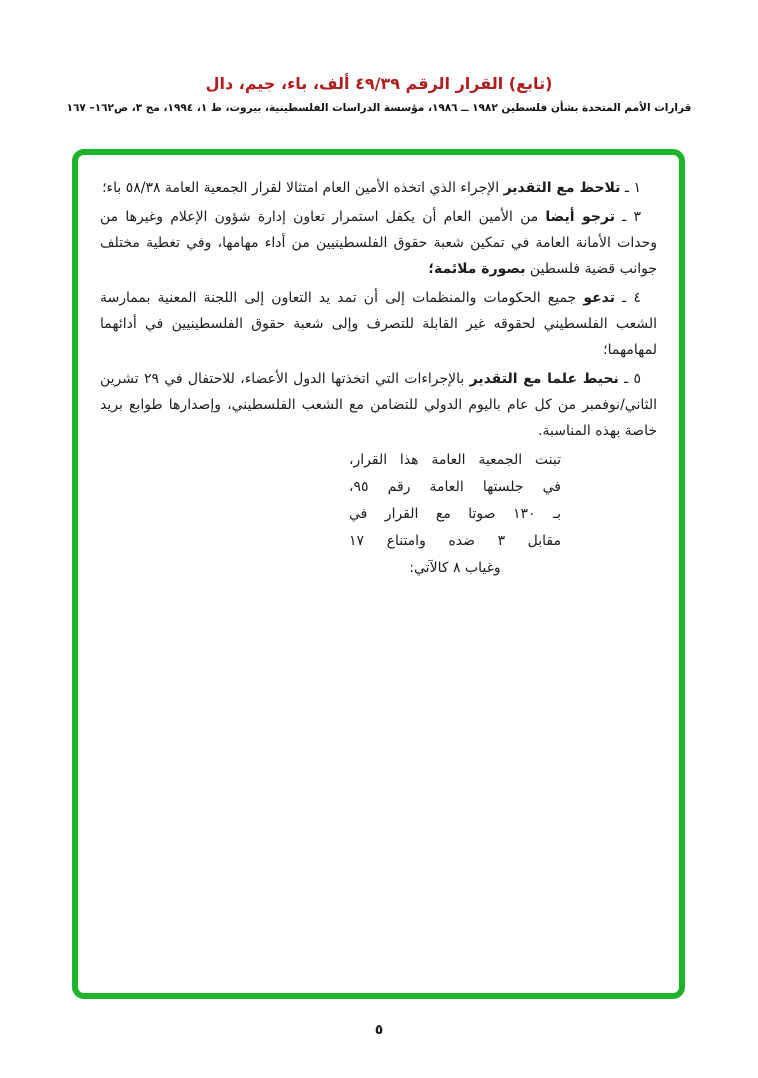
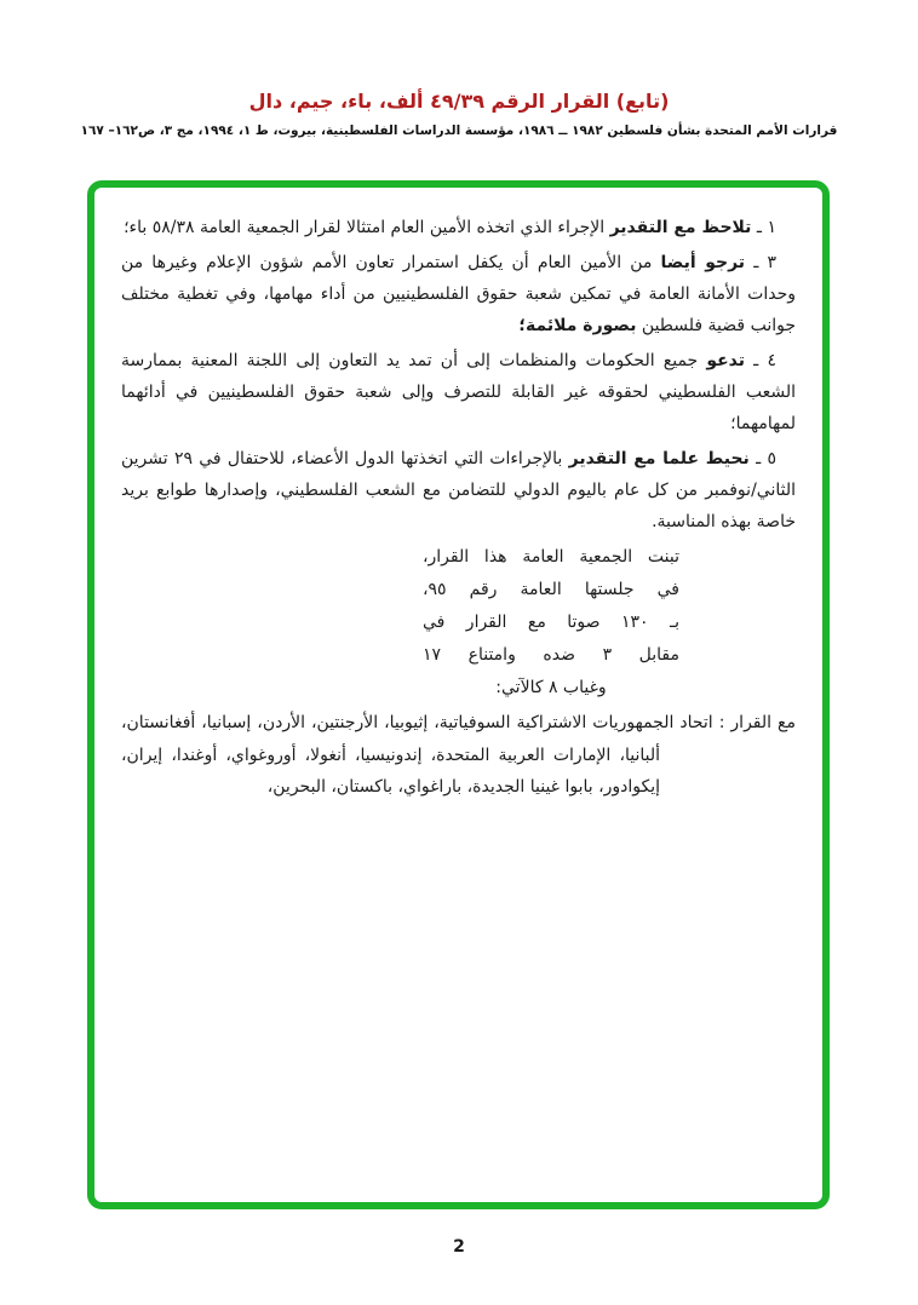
  (تابع) القرار الرقم ٤٩/٣٩ ألف، باء، جيم، دال
  قرارات الأمم المتحدة بشأن فلسطين ١٩٨٢ ــ ١٩٨٦، مؤسسة الدراسات الفلسطينية، بيروت، ط ١، ١٩٩٤، مج ٣، ص١٦٢– ١٦٧
  ١ ـ تلاحظ مع التقدير الإجراء الذي اتخذه الأمين العام امتثالا لقرار الجمعية العامة ٥٨/٣٨ باء؛
- ٣ ـ ترجو أيضا من الأمين العام أن يكفل استمرار تعاون إدارة شؤون الإعلام وغيرها من وحدات الأمانة العامة في تمكين شعبة حقوق الفلسطينيين من أداء مهامها، وفي تغطية مختلف جوانب قضية فلسطين بصورة ملائمة؛
+ ٣ ـ ترجو أيضا من الأمين العام أن يكفل استمرار تعاون الأمم شؤون الإعلام وغيرها من وحدات الأمانة العامة في تمكين شعبة حقوق الفلسطينيين من أداء مهامها، وفي تغطية مختلف جوانب قضية فلسطين بصورة ملائمة؛
  ٤ ـ تدعو جميع الحكومات والمنظمات إلى أن تمد يد التعاون إلى اللجنة المعنية بممارسة الشعب الفلسطيني لحقوقه غير القابلة للتصرف وإلى شعبة حقوق الفلسطينيين في أدائهما لمهامهما؛
  ٥ ـ نحيط علما مع التقدير بالإجراءات التي اتخذتها الدول الأعضاء، للاحتفال في ٢٩ تشرين الثاني/نوفمبر من كل عام باليوم الدولي للتضامن مع الشعب الفلسطيني، وإصدارها طوابع بريد خاصة بهذه المناسبة.
  تبنت الجمعية العامة هذا القرار،
  في جلستها العامة رقم ٩٥،
  بـ ١٣٠ صوتا مع القرار في
  مقابل ٣ ضده وامتناع ١٧
  وغياب ٨ كالآتي:
+ مع القرار : اتحاد الجمهوريات الاشتراكية السوفياتية، إثيوبيا، الأرجنتين، الأردن، إسبانيا، أفغانستان، ألبانيا، الإمارات العربية المتحدة، إندونيسيا، أنغولا، أوروغواي، أوغندا، إيران، إيكوادور، بابوا غينيا الجديدة، باراغواي، باكستان، البحرين،
- ٥
+ 2
